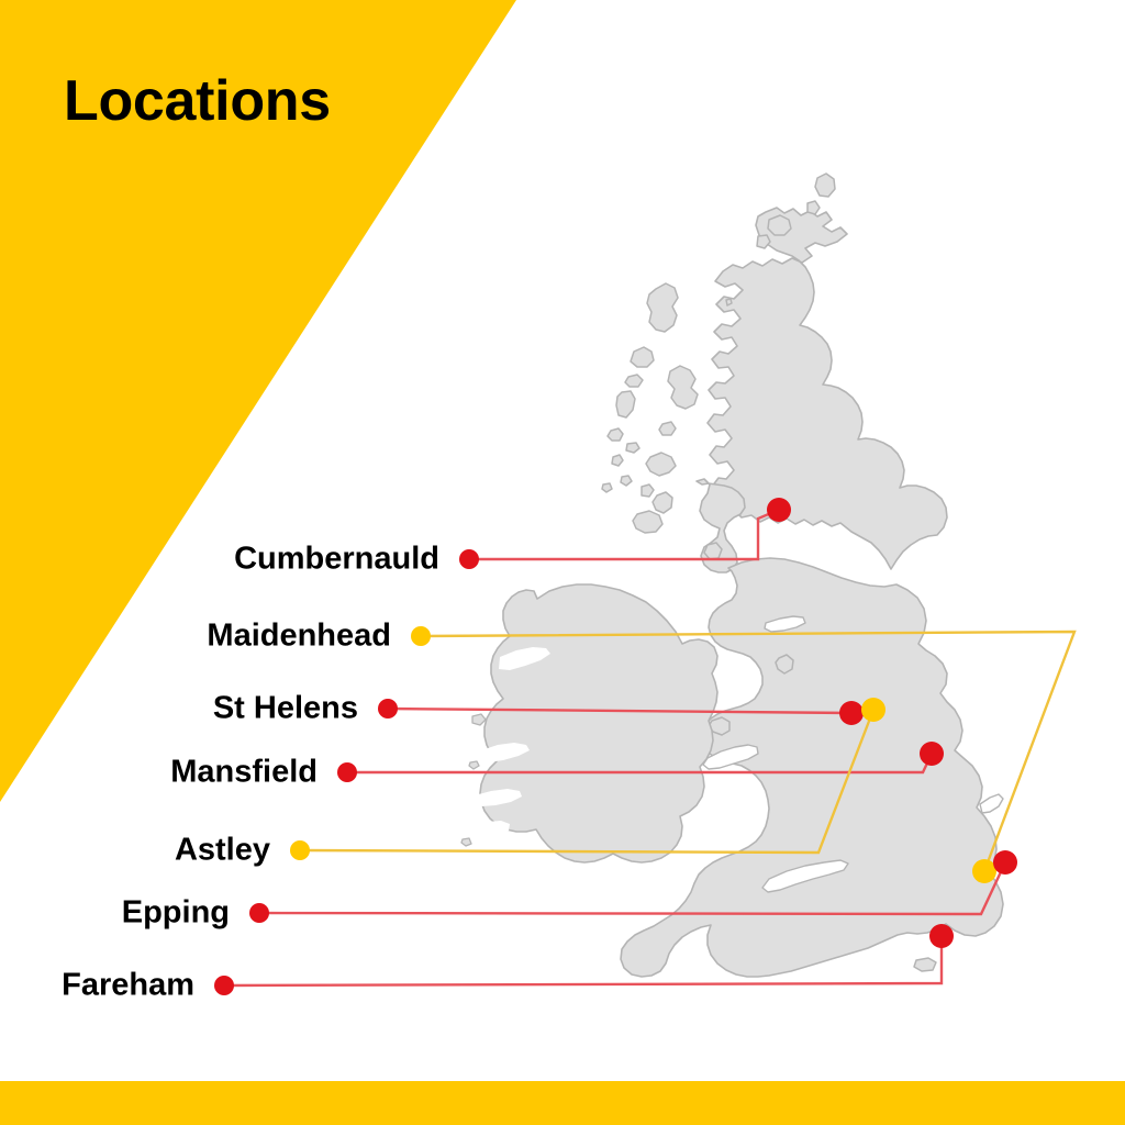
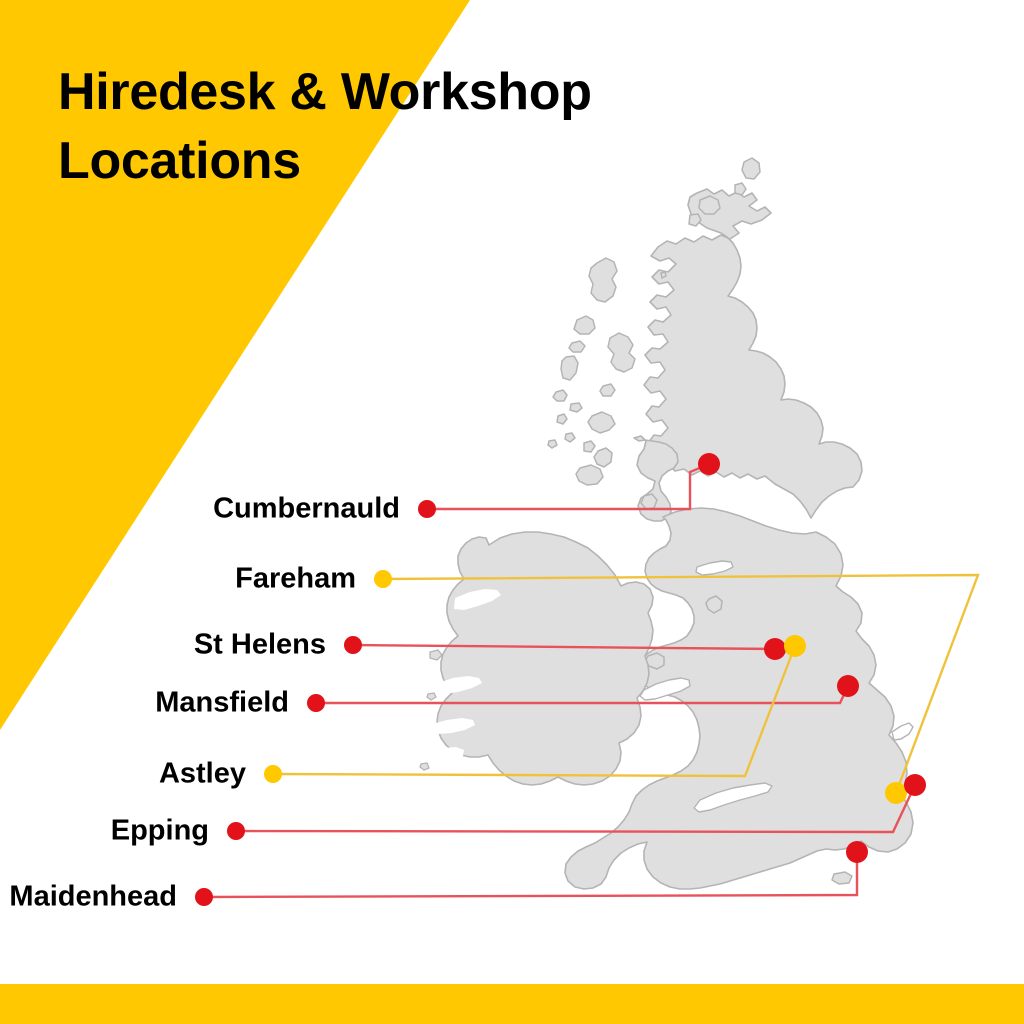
+ Hiredesk & Workshop
  Locations
  Cumbernauld
- Maidenhead
+ Fareham
  St Helens
  Mansfield
  Astley
  Epping
- Fareham
+ Maidenhead
